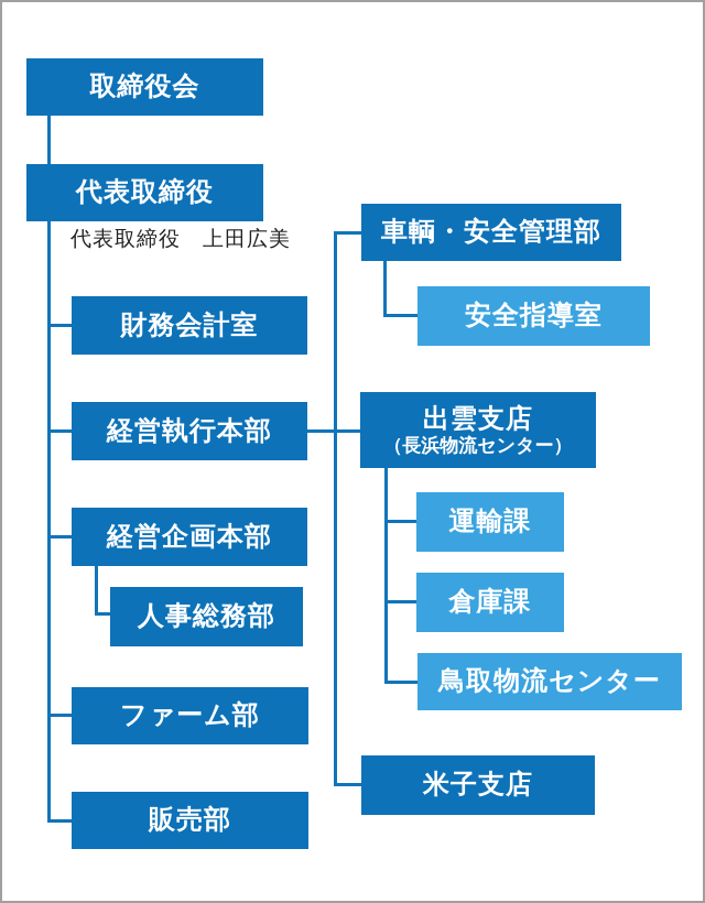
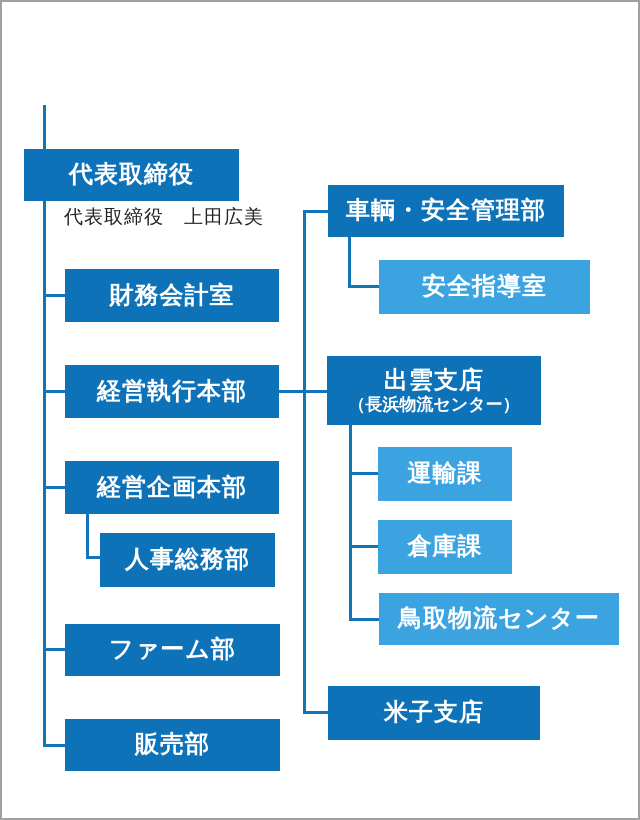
- 取締役会
  代表取締役
  代表取締役 上田広美
  財務会計室
  経営執行本部
  経営企画本部
  人事総務部
  ファーム部
  販売部
  車輌・安全管理部
  安全指導室
  出雲支店
  （長浜物流センター）
  運輸課
  倉庫課
  鳥取物流センター
  米子支店
